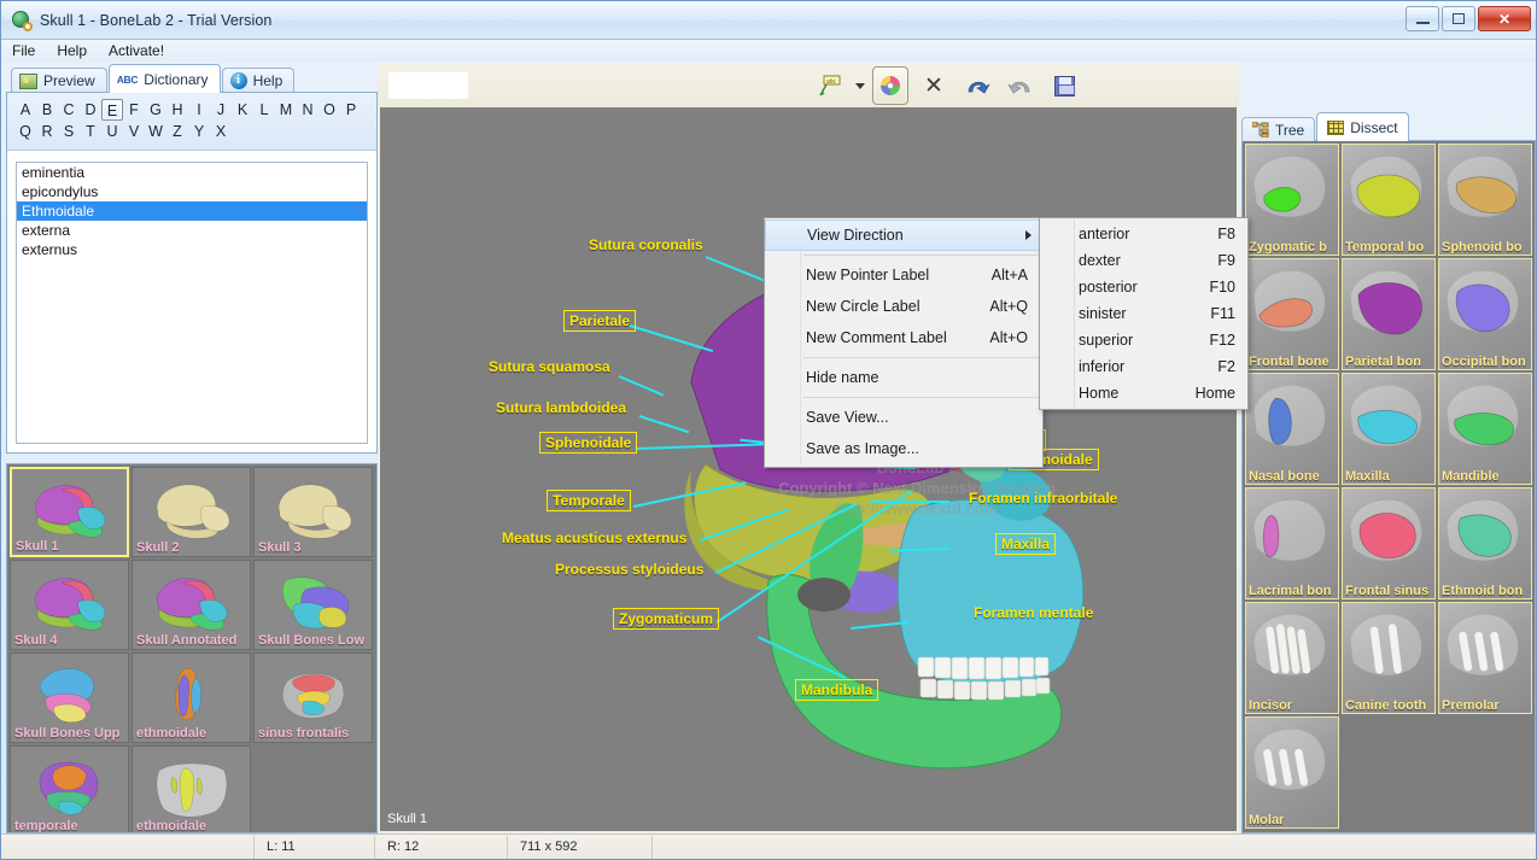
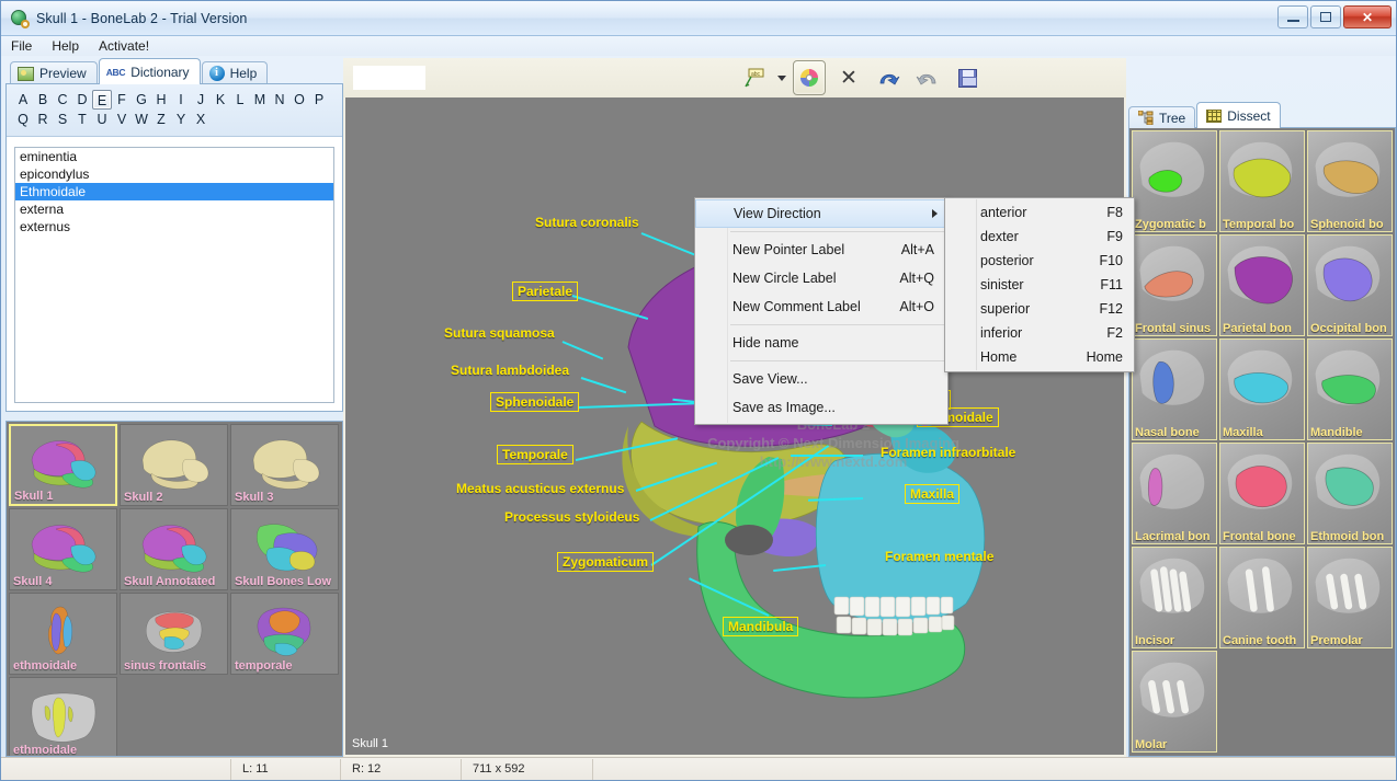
  Skull 1 - BoneLab 2 - Trial Version
  ✕
  File
  Help
  Activate!
  Preview
  ABC
  Dictionary
  i
  Help
  A
  B
  C
  D
  E
  F
  G
  H
  I
  J
  K
  L
  M
  N
  O
  P
  Q
  R
  S
  T
  U
  V
  W
  Z
  Y
  X
  eminentia
  epicondylus
  Ethmoidale
  externa
  externus
  Skull 1
  Skull 2
  Skull 3
  Skull 4
  Skull Annotated
  Skull Bones Low
- Skull Bones Upp
  ethmoidale
  sinus frontalis
  temporale
  ethmoidale
  ✕
  Copyright © Next Dimension Imaging
  htp://ww.nextd.com
  Sutura coronalis
  Parietale
  Sutura squamosa
  Sutura lambdoidea
  Sphenoidale
  Temporale
  Meatus acusticus externus
  Processus styloideus
  Zygomaticum
  moidale
  Foramen infraorbitale
  Maxilla
  Foramen mentale
  Mandibula
  Skull 1
  View Direction
  New Pointer Label
  Alt+A
  New Circle Label
  Alt+Q
  New Comment Label
  Alt+O
  Hide name
  Save View...
  Save as Image...
  anterior
  F8
  dexter
  F9
  posterior
  F10
  sinister
  F11
  superior
  F12
  inferior
  F2
  Home
  Home
  Tree
  Dissect
  Zygomatic b
  Temporal bo
  Sphenoid bo
- Frontal bone
+ Frontal sinus
  Parietal bon
  Occipital bon
  Nasal bone
  Maxilla
  Mandible
  Lacrimal bon
- Frontal sinus
+ Frontal bone
  Ethmoid bon
  Incisor
  Canine tooth
  Premolar
  Molar
  L: 11
  R: 12
  711 x 592
